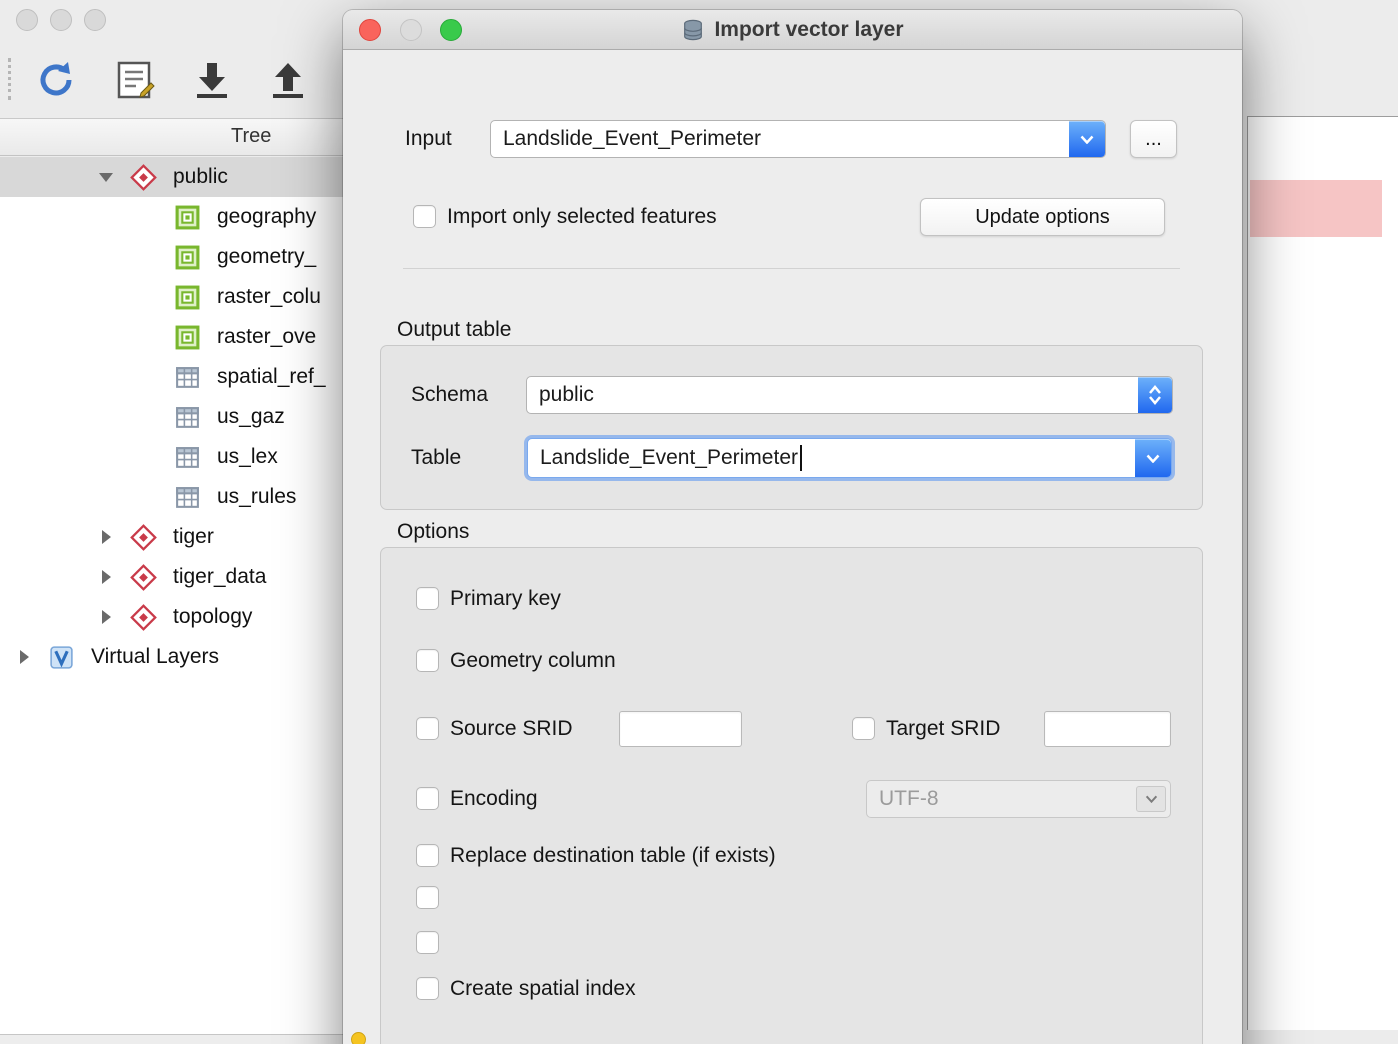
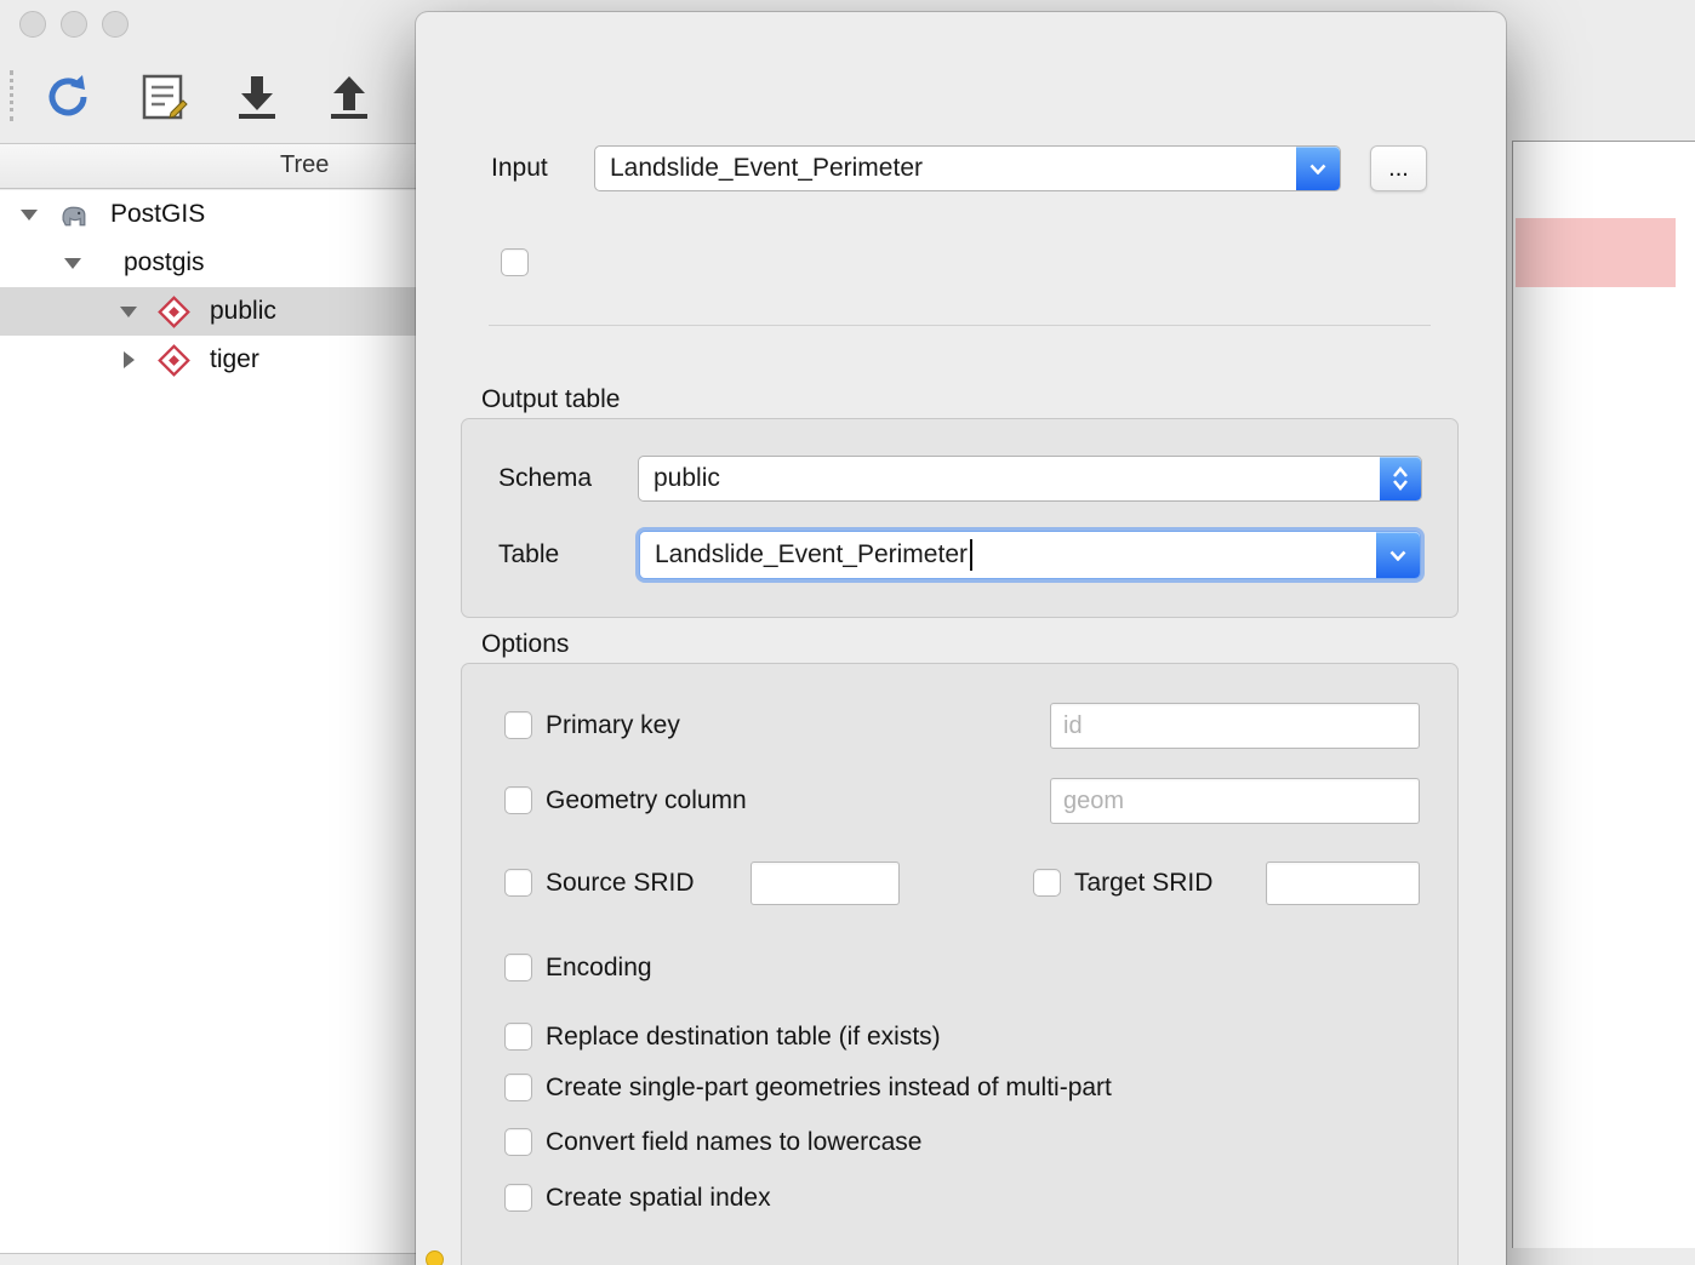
  Tree
+ PostGIS
+ postgis
  public
- geography
- geometry_
- raster_colu
- raster_ove
- spatial_ref_
- us_gaz
- us_lex
- us_rules
  tiger
- tiger_data
- topology
- Virtual Layers
- Import vector layer
  Input
  Landslide_Event_Perimeter
  ...
- Import only selected features
- Update options
  Output table
  Schema
  public
  Table
  Landslide_Event_Perimeter
  Options
  Primary key
+ id
  Geometry column
+ geom
  Source SRID
  Target SRID
  Encoding
- UTF-8
  Replace destination table (if exists)
+ Create single-part geometries instead of multi-part
+ Convert field names to lowercase
  Create spatial index
